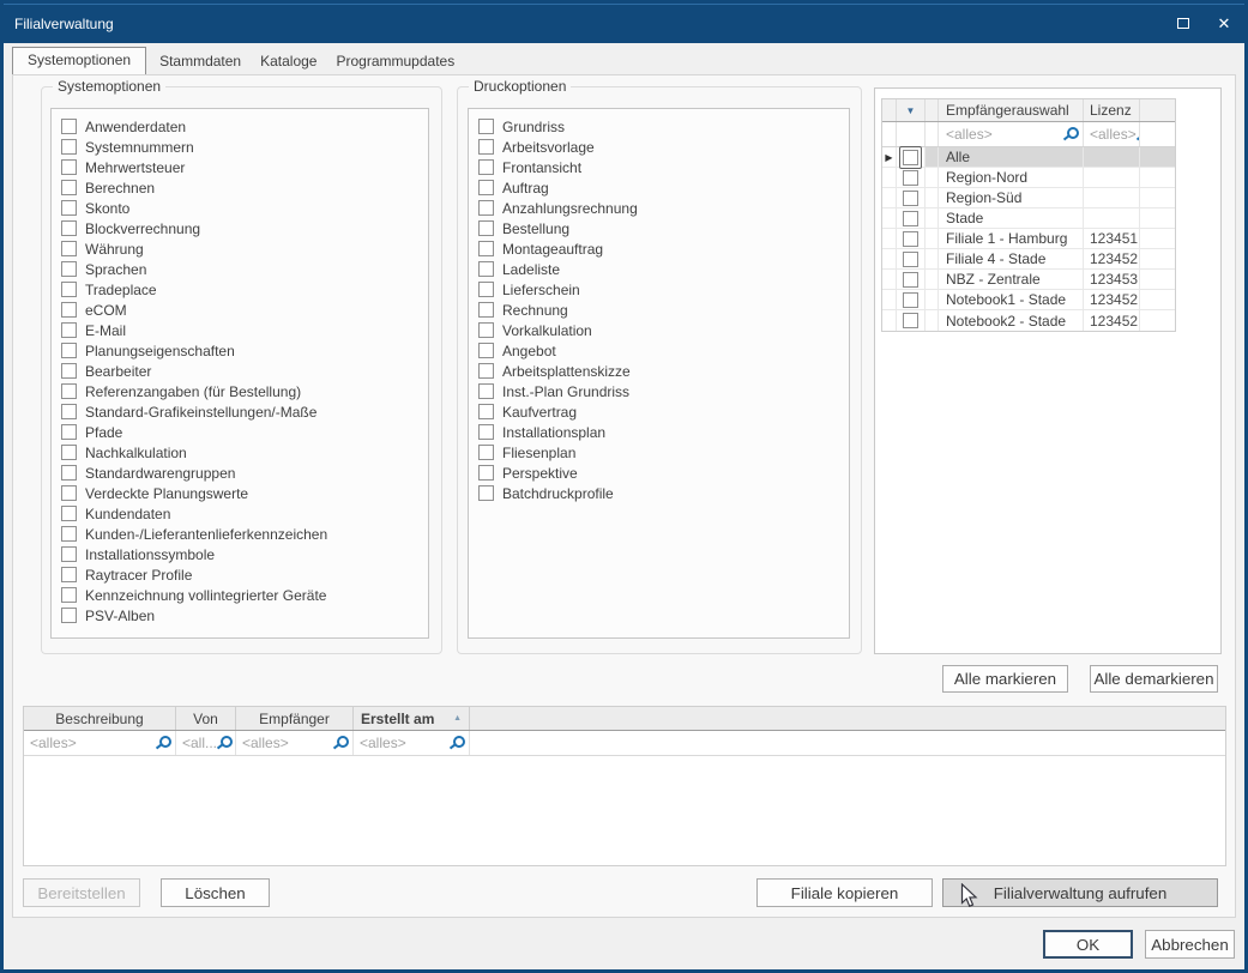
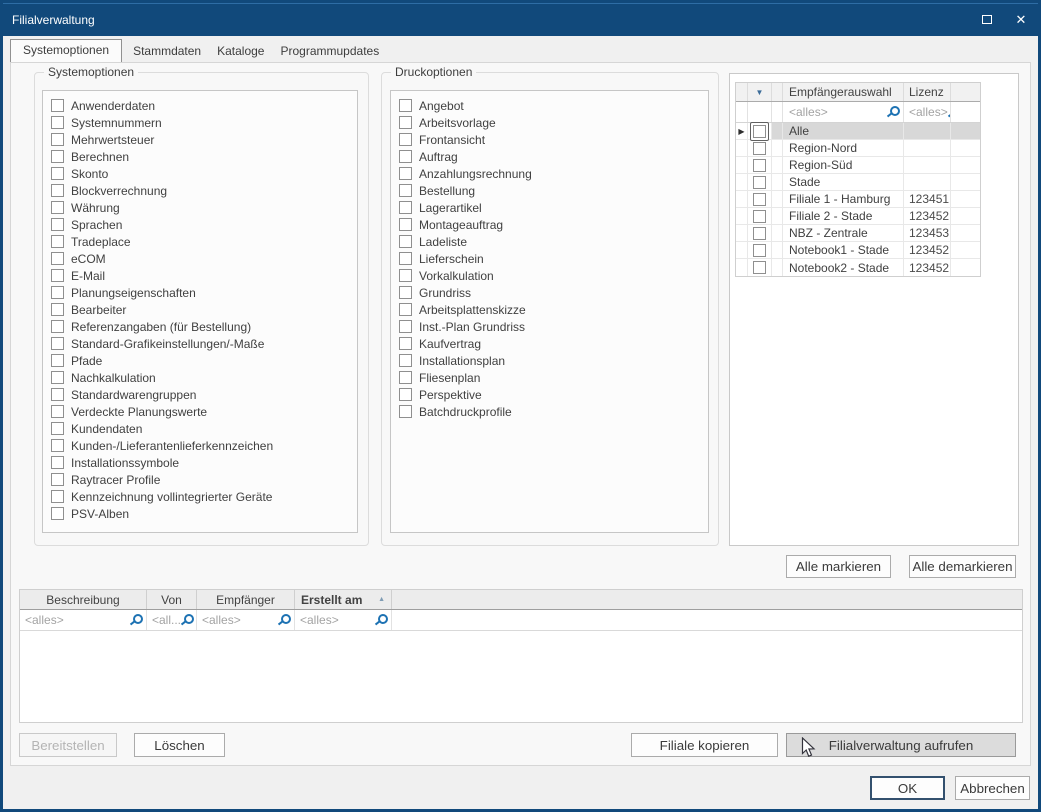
  Filialverwaltung
  ✕
  Systemoptionen
  Stammdaten
  Kataloge
  Programmupdates
  Systemoptionen
  Anwenderdaten
  Systemnummern
  Mehrwertsteuer
  Berechnen
  Skonto
  Blockverrechnung
  Währung
  Sprachen
  Tradeplace
  eCOM
  E-Mail
  Planungseigenschaften
  Bearbeiter
  Referenzangaben (für Bestellung)
  Standard-Grafikeinstellungen/-Maße
  Pfade
  Nachkalkulation
  Standardwarengruppen
  Verdeckte Planungswerte
  Kundendaten
  Kunden-/Lieferantenlieferkennzeichen
  Installationssymbole
  Raytracer Profile
  Kennzeichnung vollintegrierter Geräte
  PSV-Alben
  Druckoptionen
- Grundriss
+ Angebot
  Arbeitsvorlage
  Frontansicht
  Auftrag
  Anzahlungsrechnung
  Bestellung
+ Lagerartikel
  Montageauftrag
  Ladeliste
  Lieferschein
- Rechnung
  Vorkalkulation
- Angebot
+ Grundriss
  Arbeitsplattenskizze
  Inst.-Plan Grundriss
  Kaufvertrag
  Installationsplan
  Fliesenplan
  Perspektive
  Batchdruckprofile
  ▼
  Empfängerauswahl
  Lizenz
  <alles>
  <alles>
  ▶
  Alle
  Region-Nord
  Region-Süd
  Stade
  Filiale 1 - Hamburg
  123451
- Filiale 4 - Stade
+ Filiale 2 - Stade
  123452
  NBZ - Zentrale
  123453
  Notebook1 - Stade
  123452
  Notebook2 - Stade
  123452
  Alle markieren
  Alle demarkieren
  Beschreibung
  Von
  Empfänger
  Erstellt am
  <alles>
  <all...
  <alles>
  <alles>
  Bereitstellen
  Löschen
  Filiale kopieren
  Filialverwaltung aufrufen
  OK
  Abbrechen
